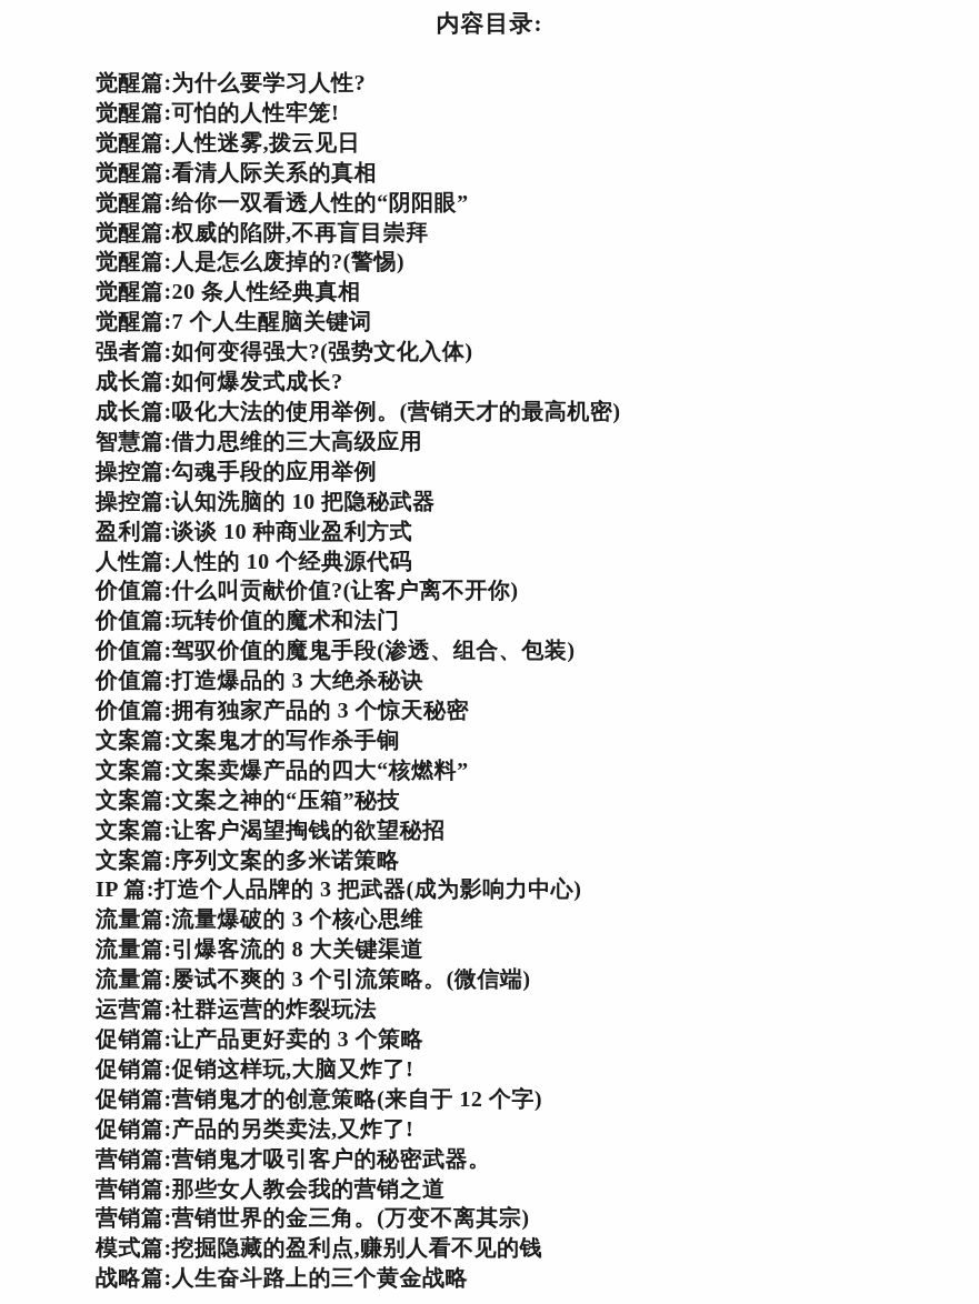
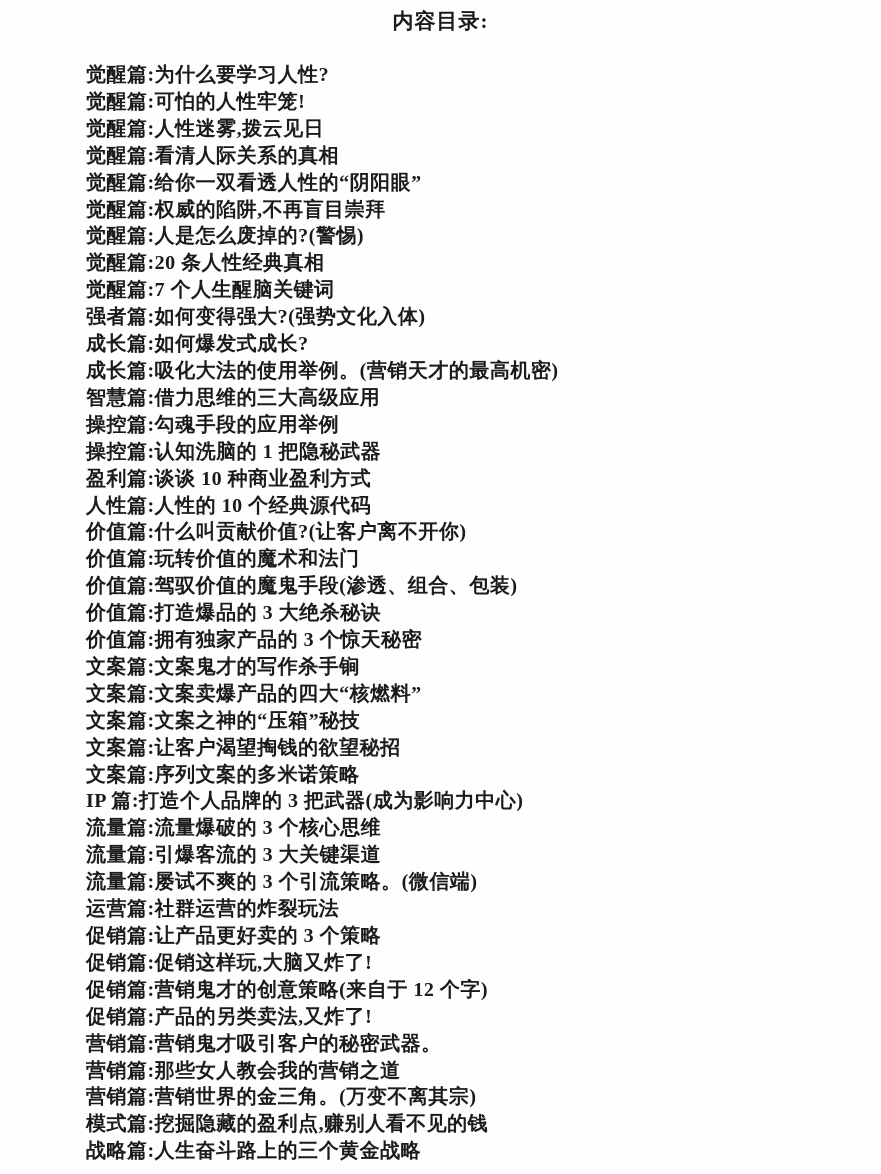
  内容目录:
  觉醒篇:为什么要学习人性?
  觉醒篇:可怕的人性牢笼!
  觉醒篇:人性迷雾,拨云见日
  觉醒篇:看清人际关系的真相
  觉醒篇:给你一双看透人性的“阴阳眼”
  觉醒篇:权威的陷阱,不再盲目崇拜
  觉醒篇:人是怎么废掉的?(警惕)
  觉醒篇:20 条人性经典真相
  觉醒篇:7 个人生醒脑关键词
  强者篇:如何变得强大?(强势文化入体)
  成长篇:如何爆发式成长?
  成长篇:吸化大法的使用举例。(营销天才的最高机密)
  智慧篇:借力思维的三大高级应用
  操控篇:勾魂手段的应用举例
- 操控篇:认知洗脑的 10 把隐秘武器
+ 操控篇:认知洗脑的 1 把隐秘武器
  盈利篇:谈谈 10 种商业盈利方式
  人性篇:人性的 10 个经典源代码
  价值篇:什么叫贡献价值?(让客户离不开你)
  价值篇:玩转价值的魔术和法门
  价值篇:驾驭价值的魔鬼手段(渗透、组合、包装)
  价值篇:打造爆品的 3 大绝杀秘诀
  价值篇:拥有独家产品的 3 个惊天秘密
  文案篇:文案鬼才的写作杀手锏
  文案篇:文案卖爆产品的四大“核燃料”
  文案篇:文案之神的“压箱”秘技
  文案篇:让客户渴望掏钱的欲望秘招
  文案篇:序列文案的多米诺策略
  IP 篇:打造个人品牌的 3 把武器(成为影响力中心)
  流量篇:流量爆破的 3 个核心思维
- 流量篇:引爆客流的 8 大关键渠道
+ 流量篇:引爆客流的 3 大关键渠道
  流量篇:屡试不爽的 3 个引流策略。(微信端)
  运营篇:社群运营的炸裂玩法
  促销篇:让产品更好卖的 3 个策略
  促销篇:促销这样玩,大脑又炸了!
  促销篇:营销鬼才的创意策略(来自于 12 个字)
  促销篇:产品的另类卖法,又炸了!
  营销篇:营销鬼才吸引客户的秘密武器。
  营销篇:那些女人教会我的营销之道
  营销篇:营销世界的金三角。(万变不离其宗)
  模式篇:挖掘隐藏的盈利点,赚别人看不见的钱
  战略篇:人生奋斗路上的三个黄金战略
